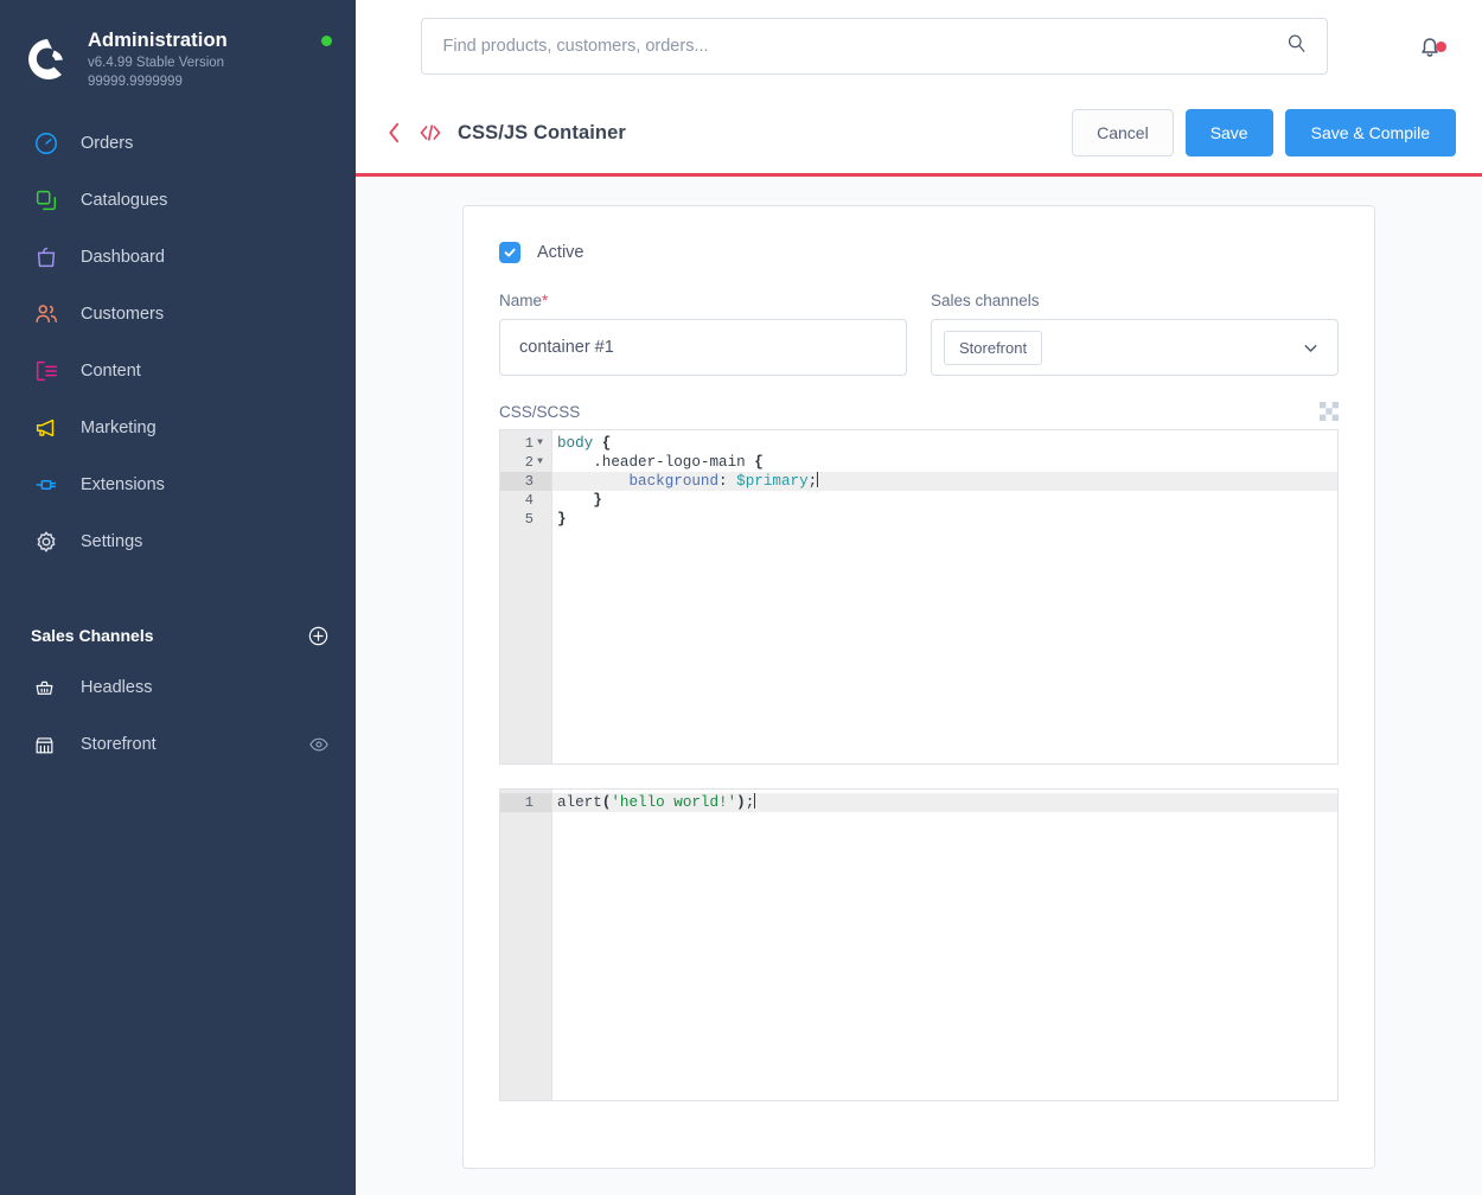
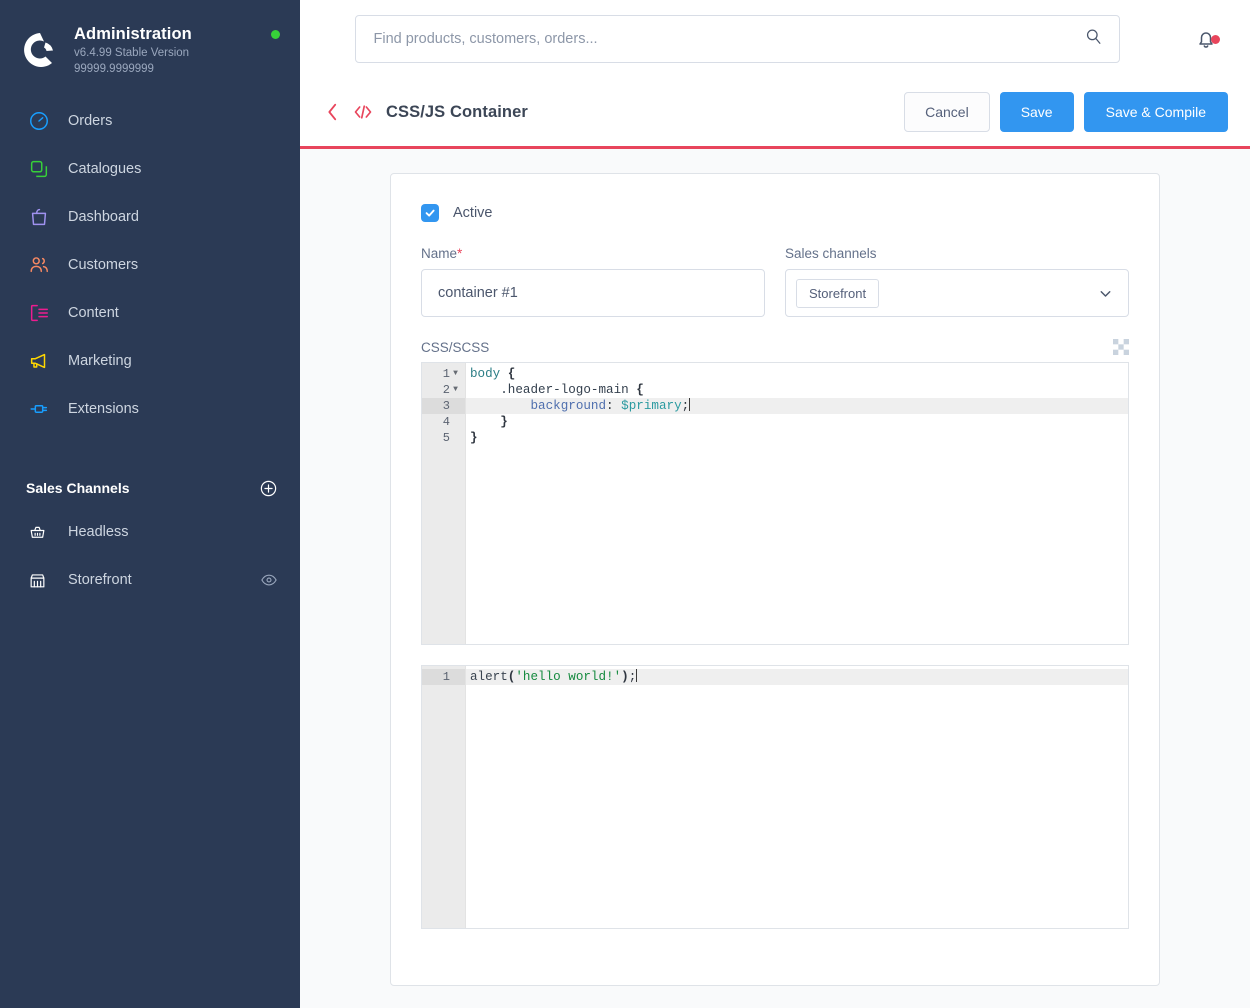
  Administration
  v6.4.99 Stable Version 99999.9999999
  Orders
  Catalogues
  Dashboard
  Customers
  Content
  Marketing
  Extensions
- Settings
  Sales Channels
  Headless
  Storefront
  Find products, customers, orders...
  CSS/JS Container
  Cancel
  Save
  Save & Compile
  Active
  Name*
  container #1
  Sales channels
  Storefront
  CSS/SCSS
  1
  ▼
  2
  ▼
  3
  4
  5
  body {
  .header-logo-main {
  background: $primary;
  }
  }
  1
  alert('hello world!');
